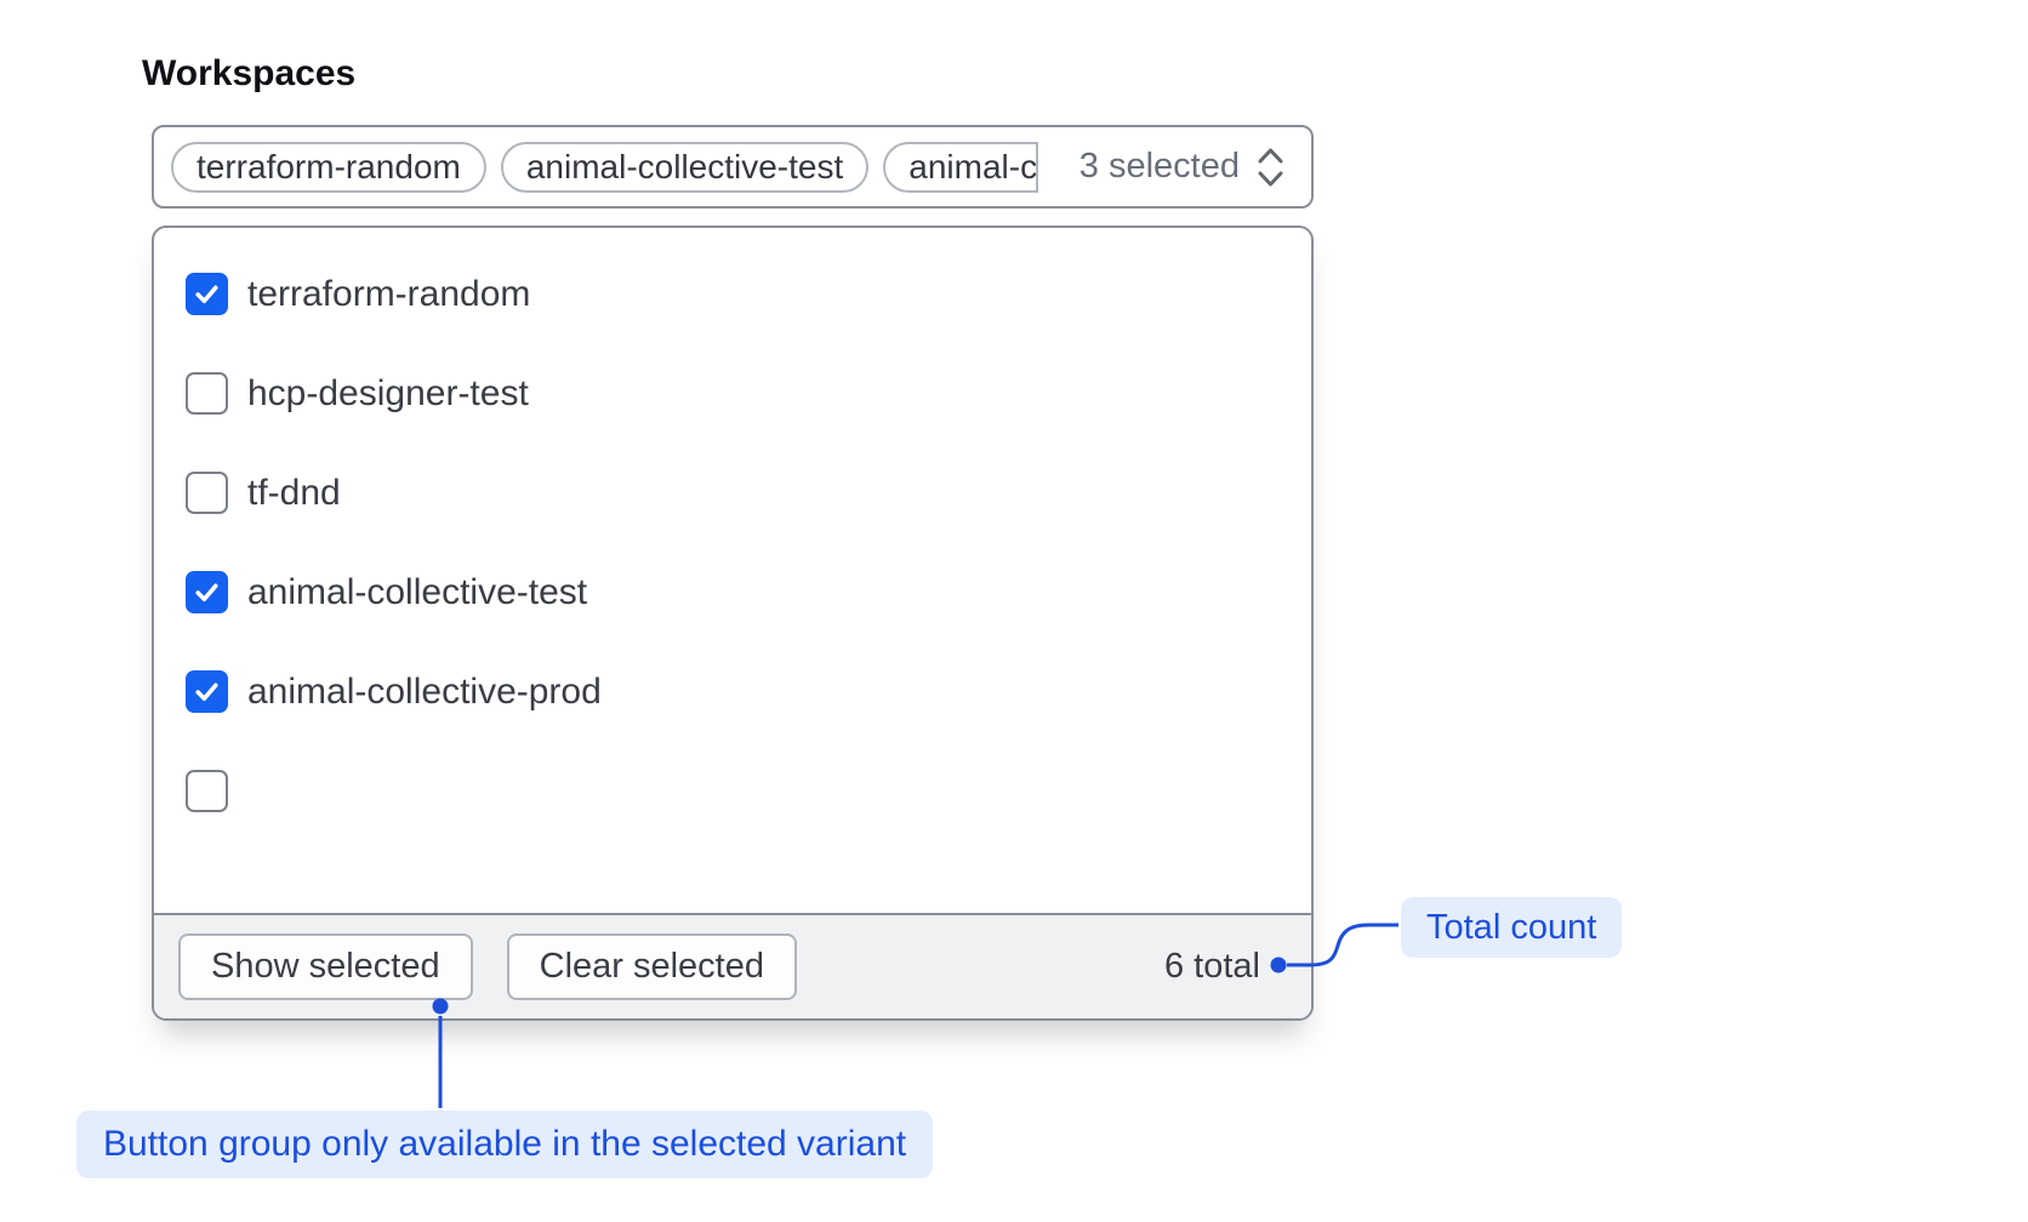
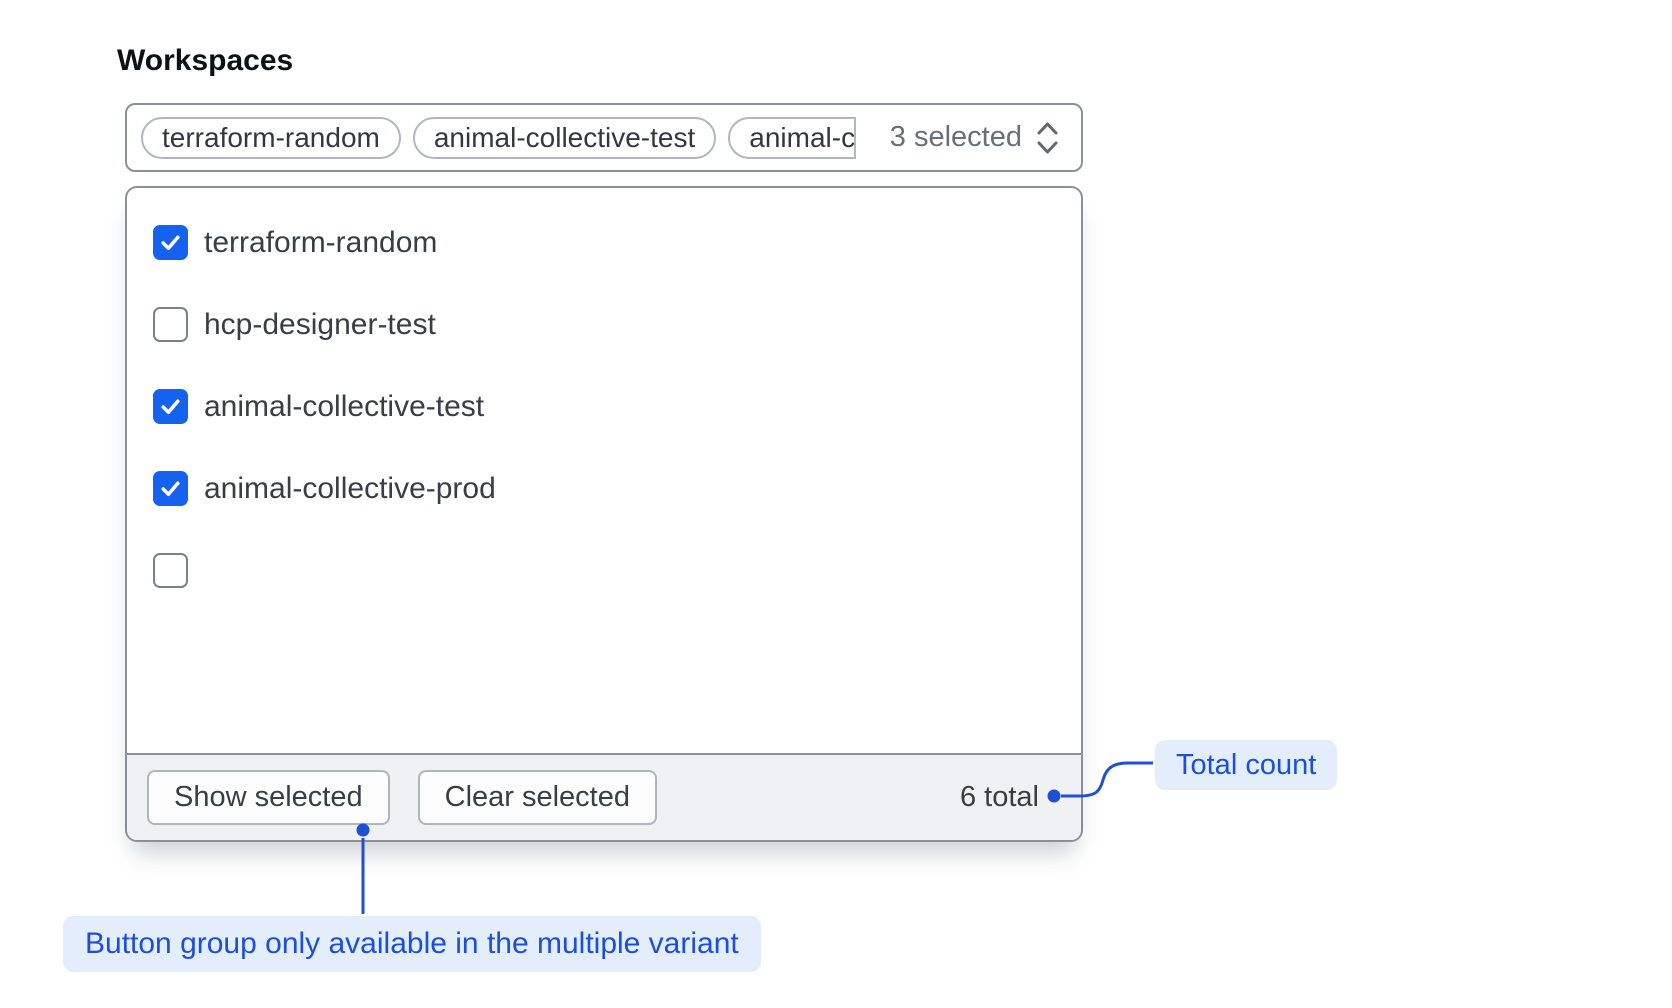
  Workspaces
  terraform-random
  animal-collective-test
  3 selected
  terraform-random
  hcp-designer-test
- tf-dnd
  animal-collective-test
  animal-collective-prod
  Show selected
  Clear selected
  6 total
  Total count
- Button group only available in the selected variant
+ Button group only available in the multiple variant
